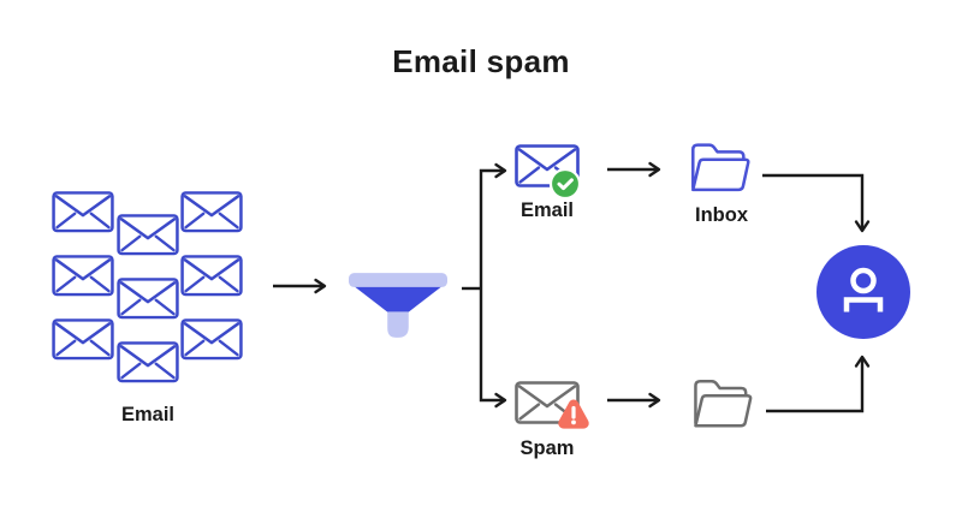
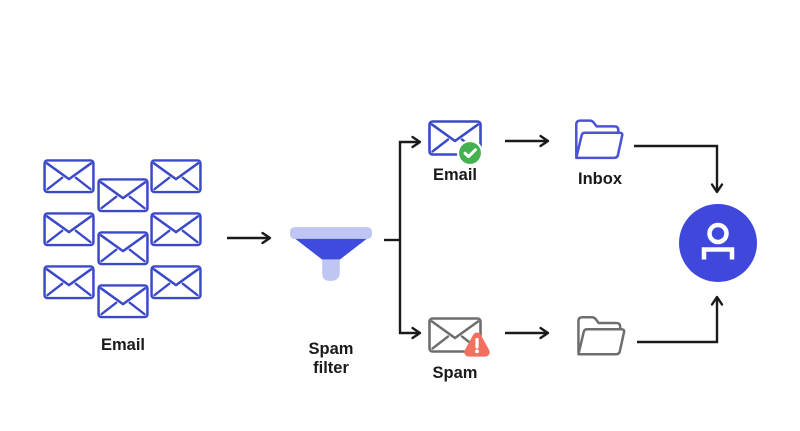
- Email spam
  Email
+ Spam filter
  Email
  Inbox
  Spam
